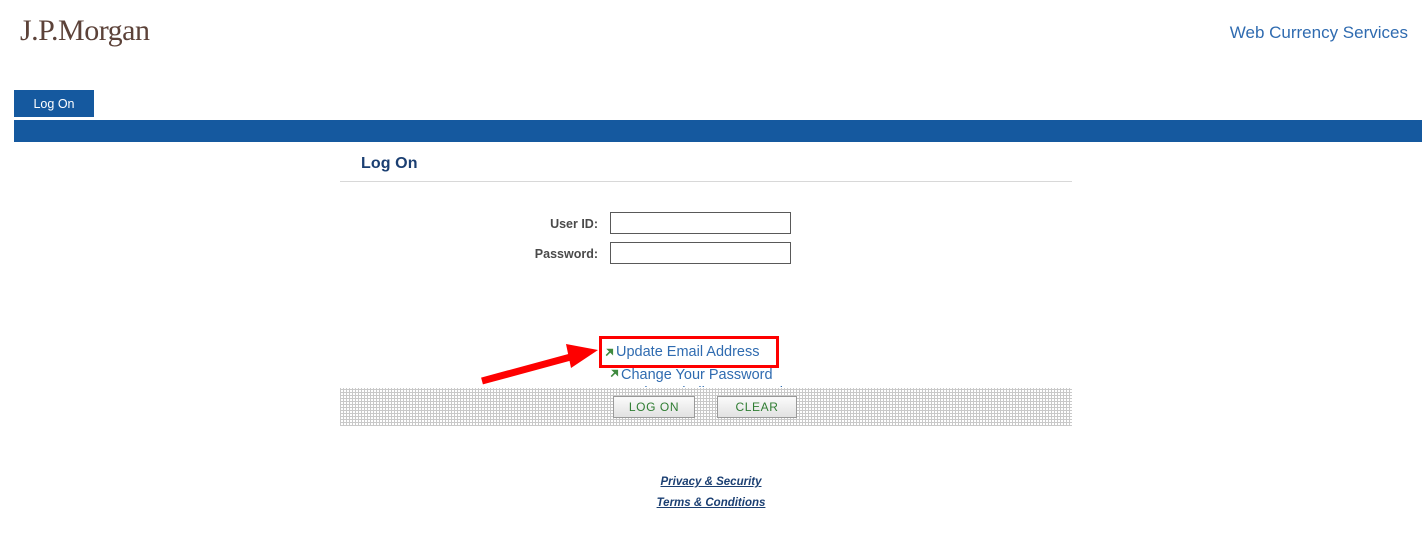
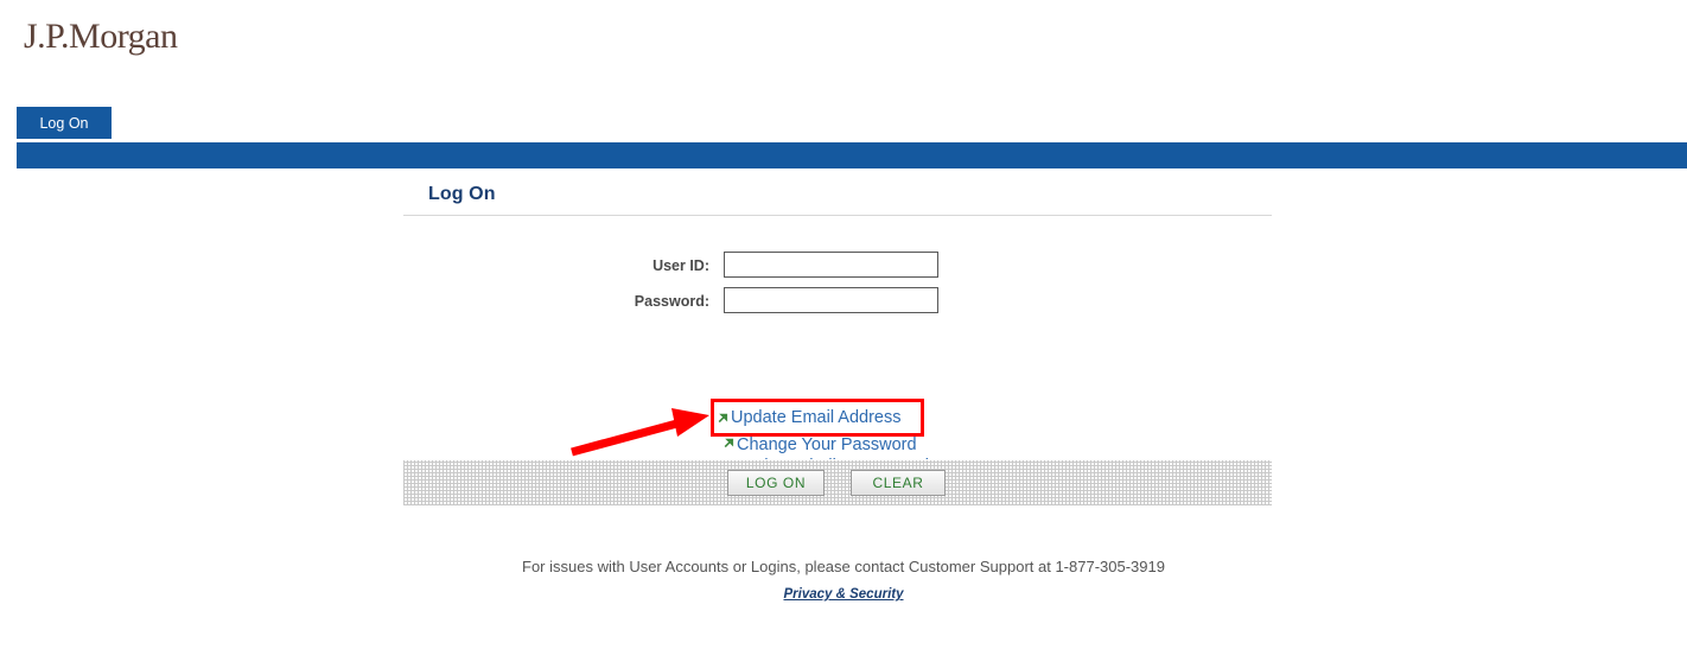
  J.P.Morgan
- Web Currency Services
  Log On
  Log On
  User ID:
  Password:
  Change Your Password
  LOG ON
  CLEAR
+ For issues with User Accounts or Logins, please contact Customer Support at 1-877-305-3919
  Privacy & Security
- Terms & Conditions
  Update Email Address
